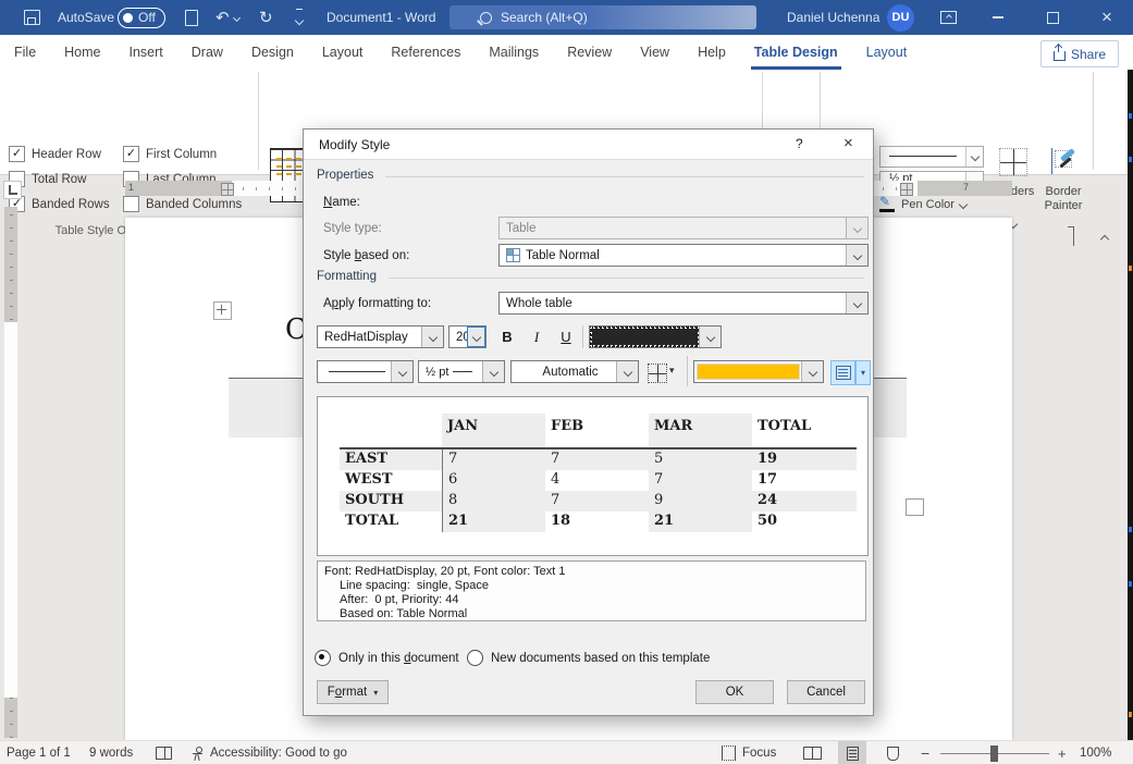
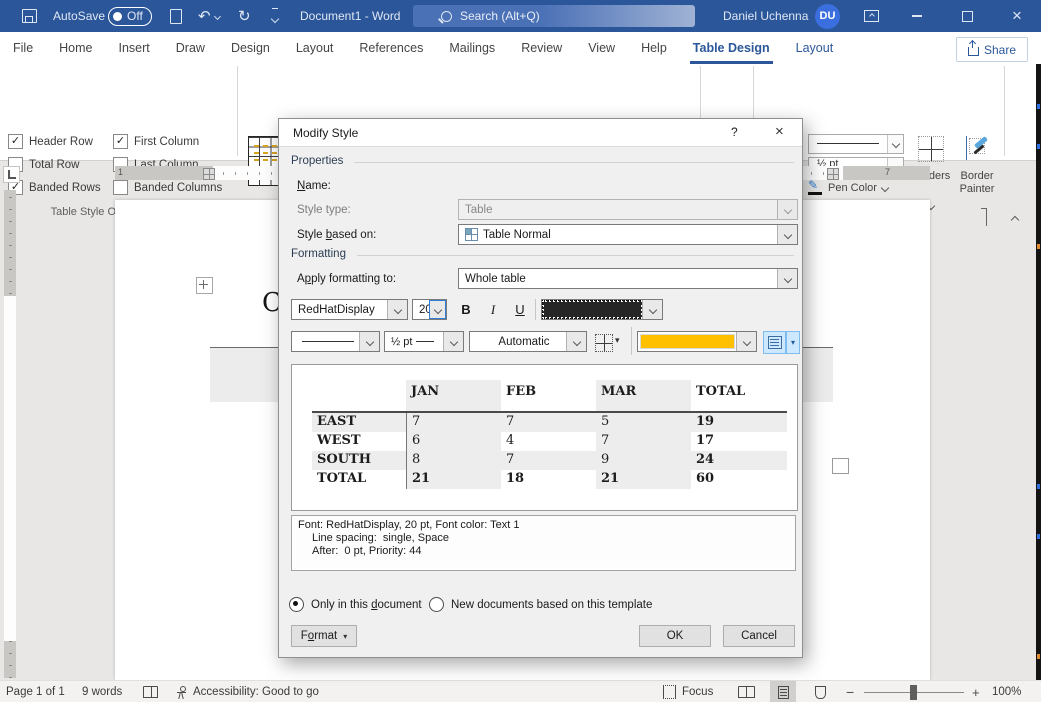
  AutoSave
  Off
  ↶
  ↻
  Document1 - Word
  Search (Alt+Q)
  Daniel Uchenna
  DU
  ×
  File
  Home
  Insert
  Draw
  Design
  Layout
  References
  Mailings
  Review
  View
  Help
  Table Design
  Layout
  Share
  ✓
  Header Row
  Total Row
  ✓
  Banded Rows
  ✓
  First Column
  Last Column
  Banded Columns
  ½ pt
  ✎
  Pen Color
  Border
  Painter
  1
  7
  C
  Modify Style
  ?
  ×
  Properties
  Name:
  Style type:
  Table
  Style based on:
  Table Normal
  Formatting
  Apply formatting to:
  Whole table
  RedHatDisplay
  B
  I
  U
  ½ pt
  Automatic
  ▾
  ▾
  JAN
  FEB
  MAR
  TOTAL
  EAST
  7
  7
  5
  19
  WEST
  6
  4
  7
  17
  SOUTH
  8
  7
  9
  24
  TOTAL
  21
  18
  21
- 50
+ 60
  Font: RedHatDisplay, 20 pt, Font color: Text 1
  Line spacing: single, Space
  After: 0 pt, Priority: 44
- Based on: Table Normal
  Only in this document
  New documents based on this template
  Format
  ▾
  OK
  Cancel
  Page 1 of 1
  9 words
  Accessibility: Good to go
  Focus
  −
  +
  100%
